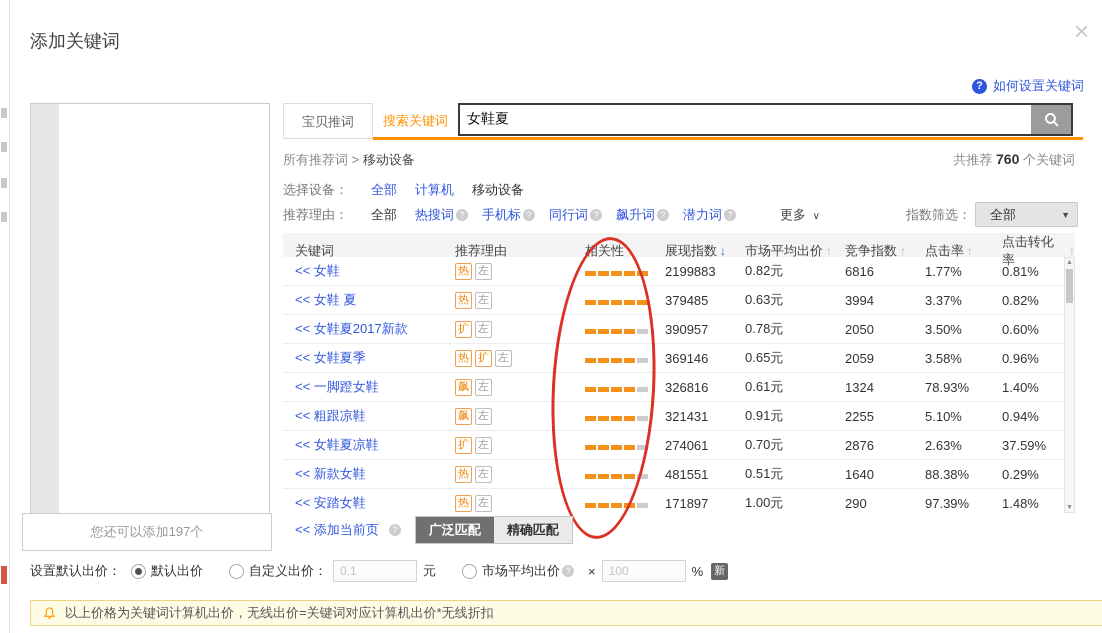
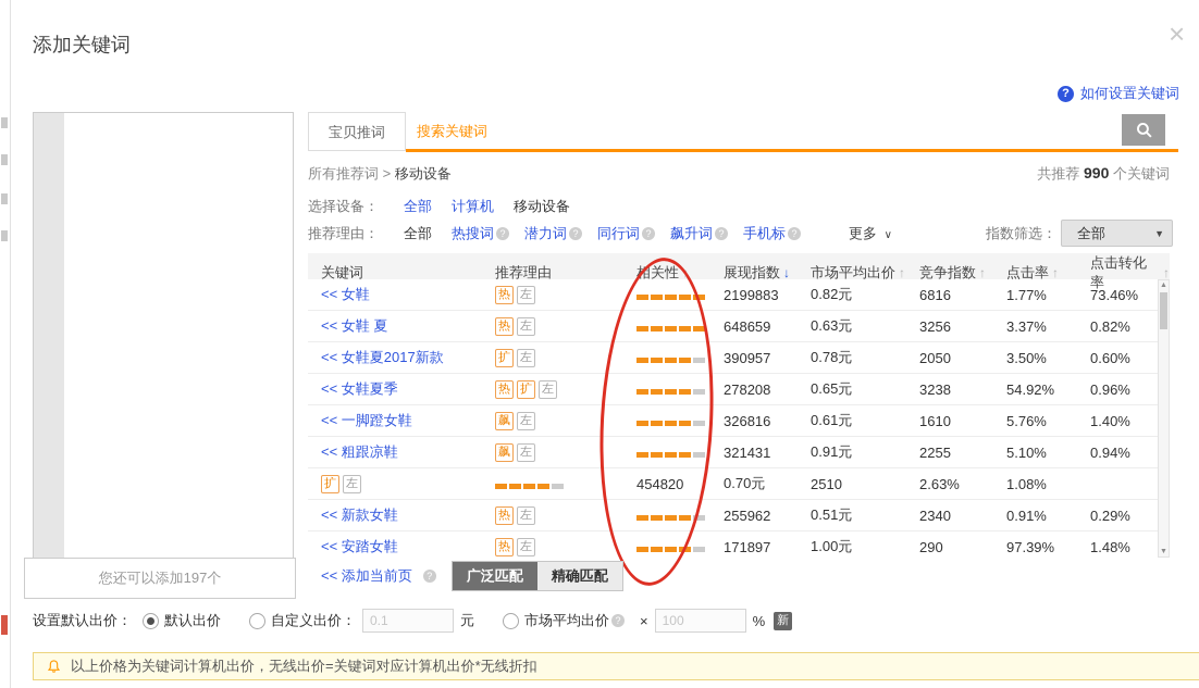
  添加关键词
  ×
  ?
  如何设置关键词
  您还可以添加197个
  宝贝推词
  搜索关键词
- 女鞋夏
  所有推荐词 > 移动设备
- 共推荐 760 个关键词
+ 共推荐 990 个关键词
  选择设备：
  全部
  计算机
  移动设备
  推荐理由：
  全部
  热搜词
  ?
- 手机标
+ 潜力词
  ?
  同行词
  ?
  飙升词
  ?
- 潜力词
+ 手机标
  ?
  更多 ∨
  指数筛选：
  全部
  ▼
  关键词
  推荐理由
  相关性
  ↑
  展现指数
  ↓
  市场平均出价
  ↑
  竞争指数
  ↑
  点击率
  ↑
  点击转化率
  ↑
  << 女鞋
  热 左
  2199883
  0.82元
  6816
  1.77%
- 0.81%
+ 73.46%
  << 女鞋 夏
  热 左
- 379485
+ 648659
  0.63元
- 3994
+ 3256
  3.37%
  0.82%
  << 女鞋夏2017新款
  扩 左
  390957
  0.78元
  2050
  3.50%
  0.60%
  << 女鞋夏季
  热 扩 左
- 369146
+ 278208
  0.65元
- 2059
+ 3238
- 3.58%
+ 54.92%
  0.96%
  << 一脚蹬女鞋
  飙 左
  326816
  0.61元
- 1324
+ 1610
- 78.93%
+ 5.76%
  1.40%
  << 粗跟凉鞋
  飙 左
  321431
  0.91元
  2255
  5.10%
  0.94%
- << 女鞋夏凉鞋
  扩 左
- 274061
+ 454820
  0.70元
- 2876
+ 2510
  2.63%
- 37.59%
+ 1.08%
  << 新款女鞋
  热 左
- 481551
+ 255962
  0.51元
- 1640
+ 2340
- 88.38%
+ 0.91%
  0.29%
  << 安踏女鞋
  热 左
  171897
  1.00元
  290
  97.39%
  1.48%
  << 添加当前页
  ?
  广泛匹配
  精确匹配
  设置默认出价：
  默认出价
  自定义出价：
  0.1
  元
  市场平均出价
  ?
  ×
  100
  %
  新
  以上价格为关键词计算机出价，无线出价=关键词对应计算机出价*无线折扣
